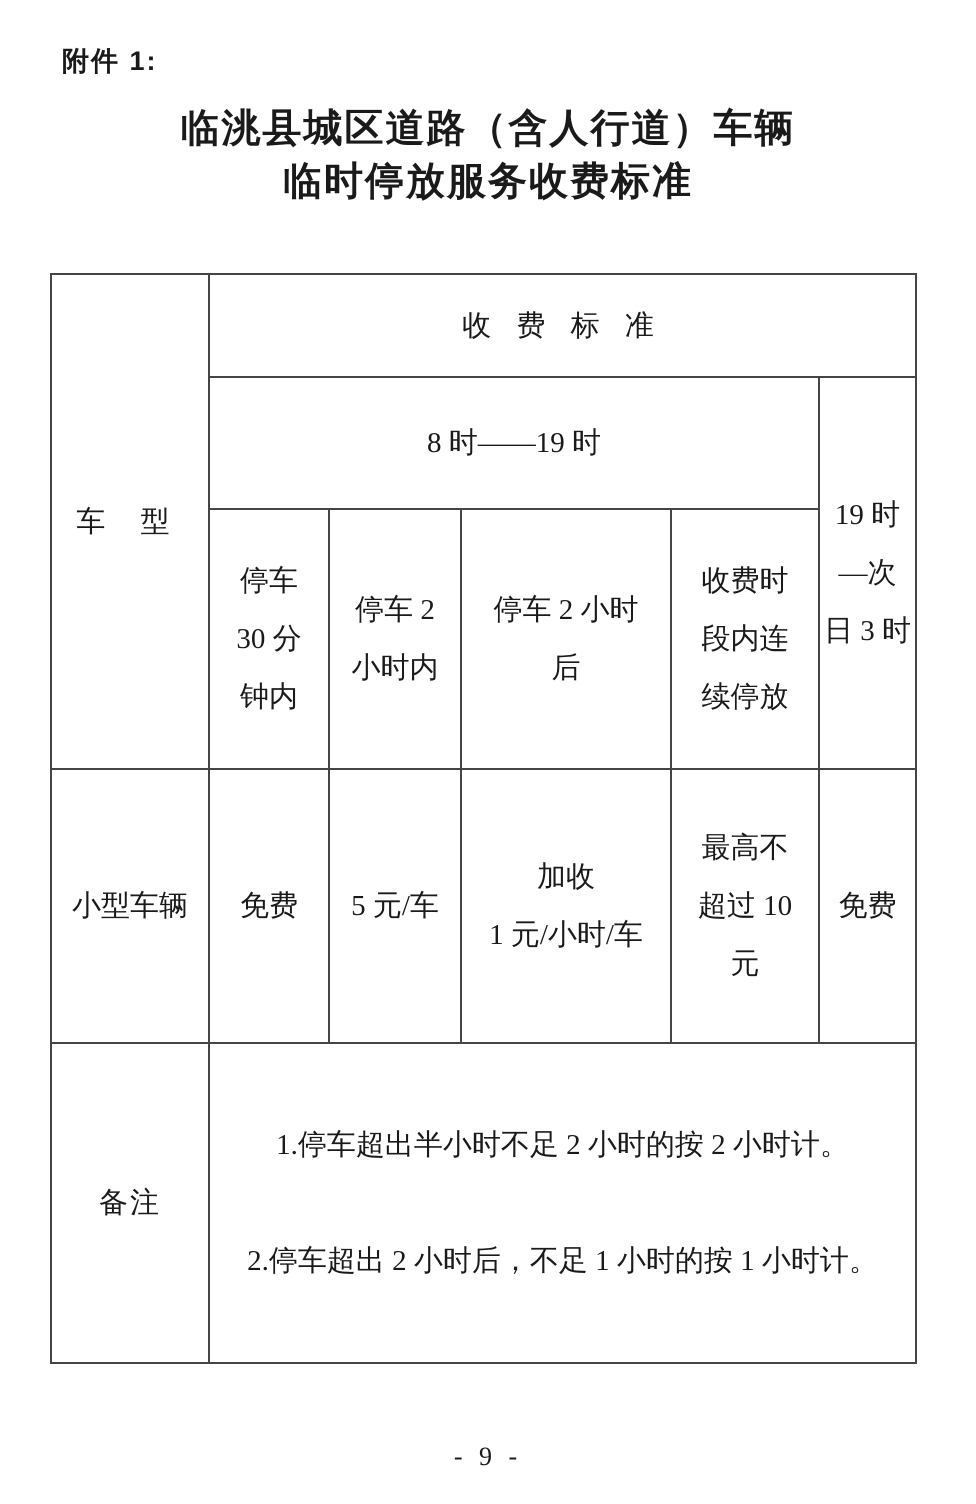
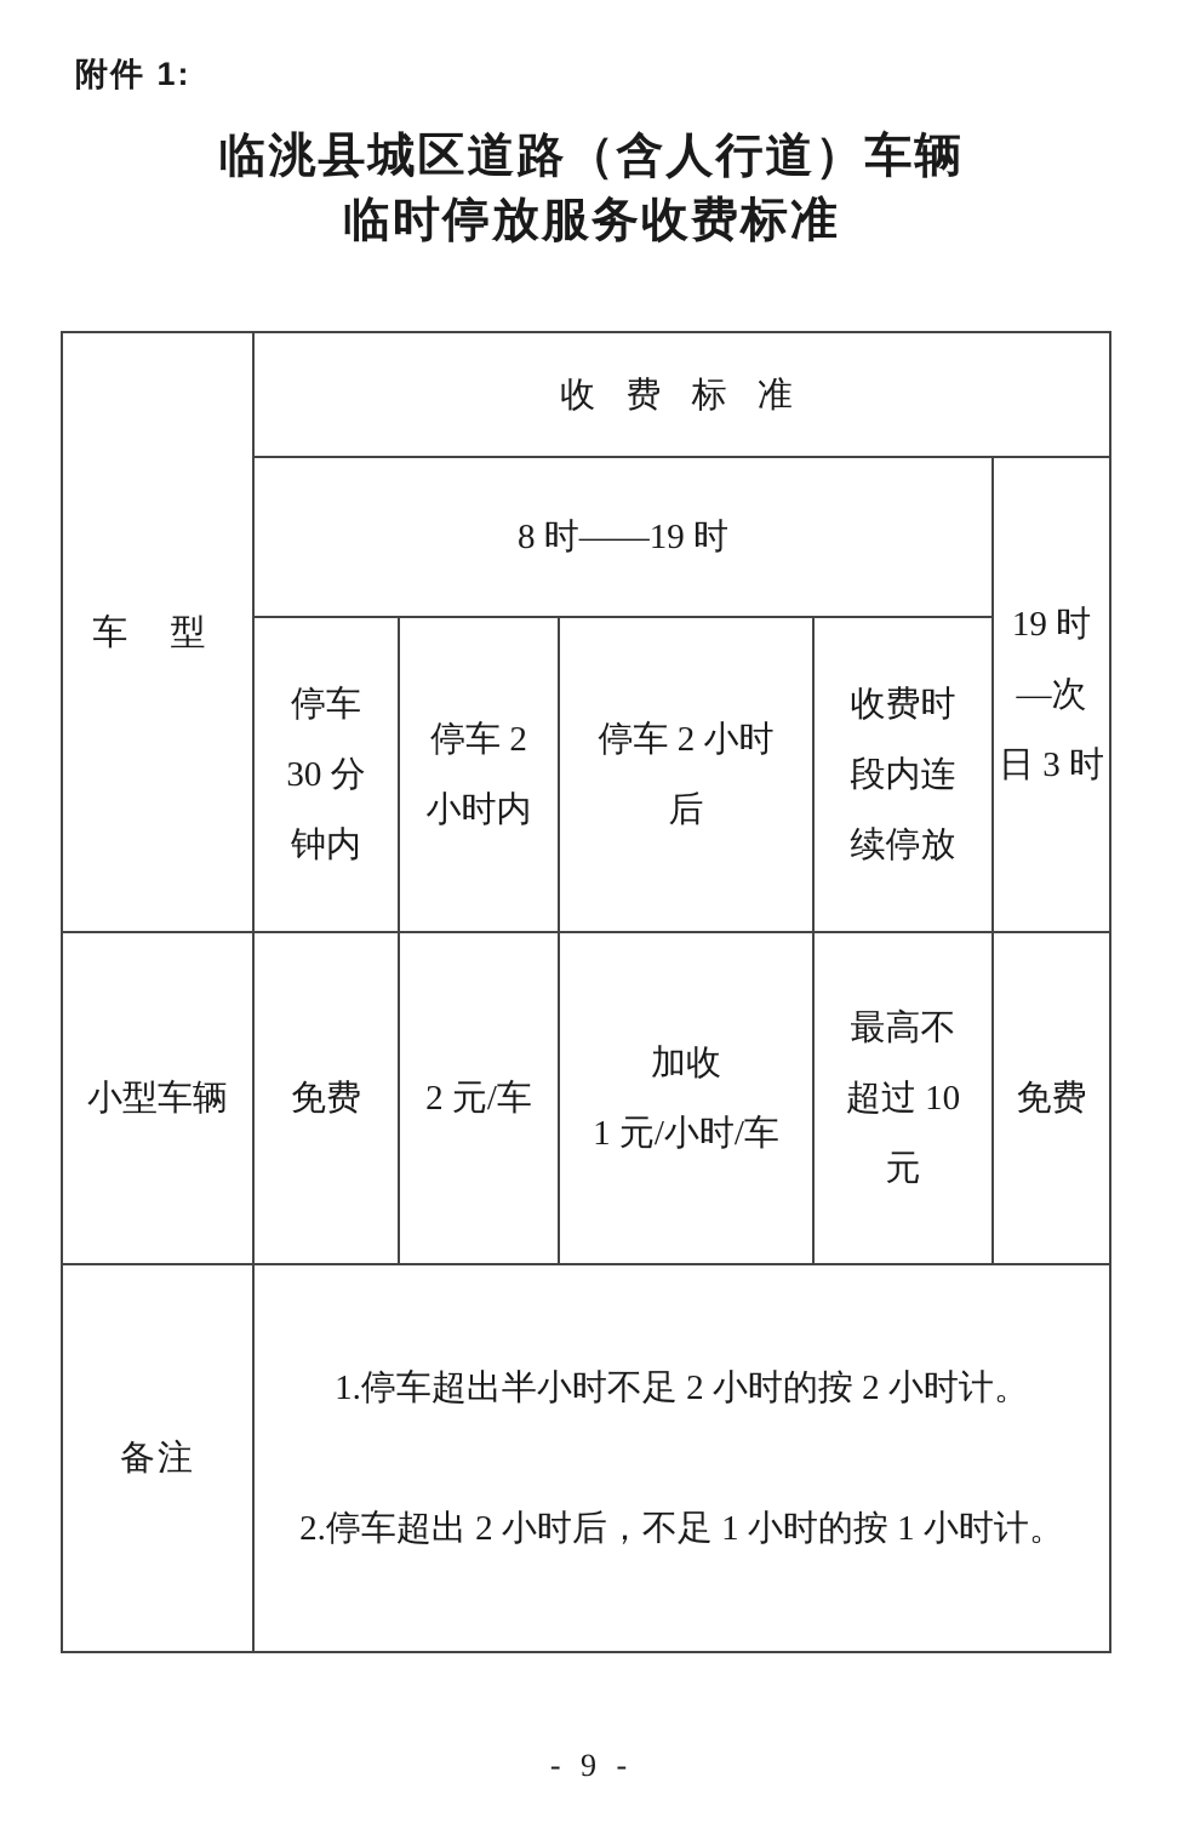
  附件 1:
  临洮县城区道路（含人行道）车辆
  临时停放服务收费标准
  车 型	收 费 标 准
  8 时——19 时	19 时 —次 日 3 时
  停车 30 分 钟内	停车 2 小时内	停车 2 小时 后	收费时 段内连 续停放
- 小型车辆	免费	5 元/车	加收 1 元/小时/车	最高不 超过 10 元	免费
+ 小型车辆	免费	2 元/车	加收 1 元/小时/车	最高不 超过 10 元	免费
  备注	1.停车超出半小时不足 2 小时的按 2 小时计。 2.停车超出 2 小时后，不足 1 小时的按 1 小时计。
  - 9 -
